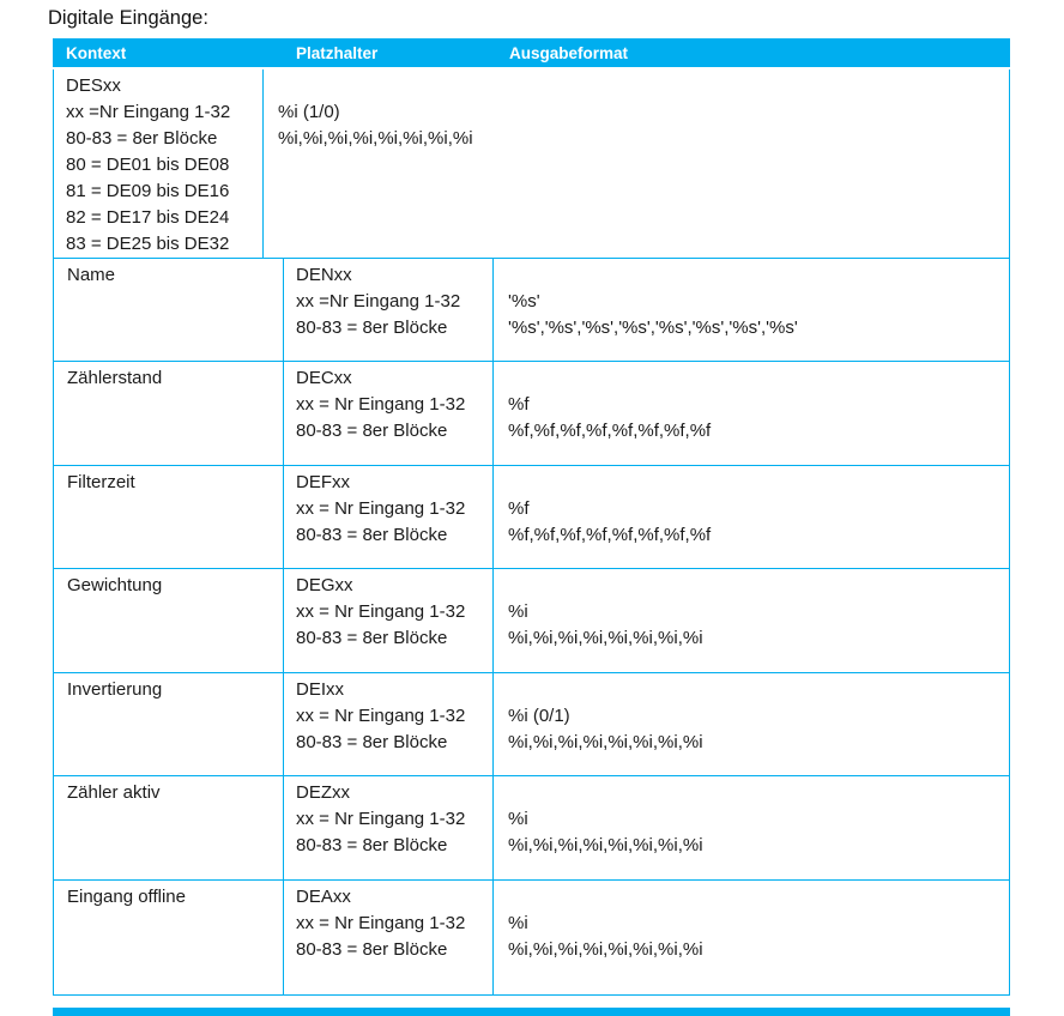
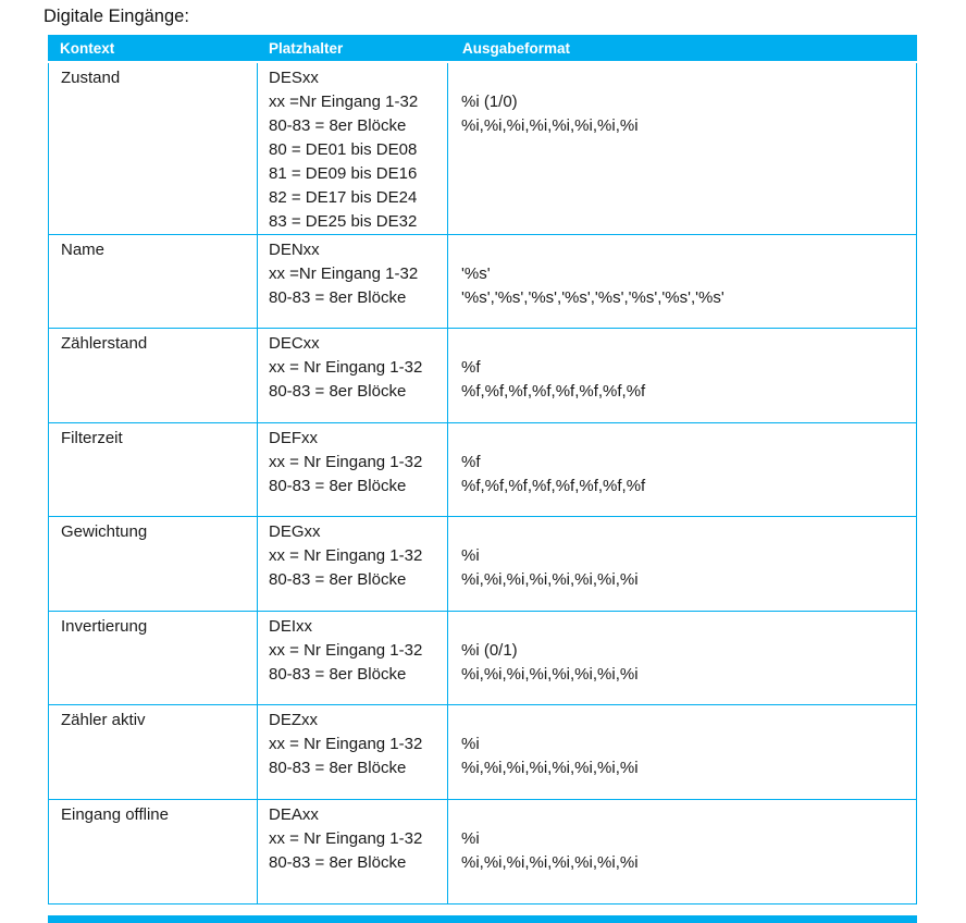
  Digitale Eingänge:
  Kontext
  Platzhalter
  Ausgabeformat
+ Zustand
  DESxx
  xx =Nr Eingang 1-32
  80-83 = 8er Blöcke
  80 = DE01 bis DE08
  81 = DE09 bis DE16
  82 = DE17 bis DE24
  83 = DE25 bis DE32
  %i (1/0)
  %i,%i,%i,%i,%i,%i,%i,%i
  Name
  DENxx
  xx =Nr Eingang 1-32
  80-83 = 8er Blöcke
  '%s'
  '%s','%s','%s','%s','%s','%s','%s','%s'
  Zählerstand
  DECxx
  xx = Nr Eingang 1-32
  80-83 = 8er Blöcke
  %f
  %f,%f,%f,%f,%f,%f,%f,%f
  Filterzeit
  DEFxx
  xx = Nr Eingang 1-32
  80-83 = 8er Blöcke
  %f
  %f,%f,%f,%f,%f,%f,%f,%f
  Gewichtung
  DEGxx
  xx = Nr Eingang 1-32
  80-83 = 8er Blöcke
  %i
  %i,%i,%i,%i,%i,%i,%i,%i
  Invertierung
  DEIxx
  xx = Nr Eingang 1-32
  80-83 = 8er Blöcke
  %i (0/1)
  %i,%i,%i,%i,%i,%i,%i,%i
  Zähler aktiv
  DEZxx
  xx = Nr Eingang 1-32
  80-83 = 8er Blöcke
  %i
  %i,%i,%i,%i,%i,%i,%i,%i
  Eingang offline
  DEAxx
  xx = Nr Eingang 1-32
  80-83 = 8er Blöcke
  %i
  %i,%i,%i,%i,%i,%i,%i,%i
